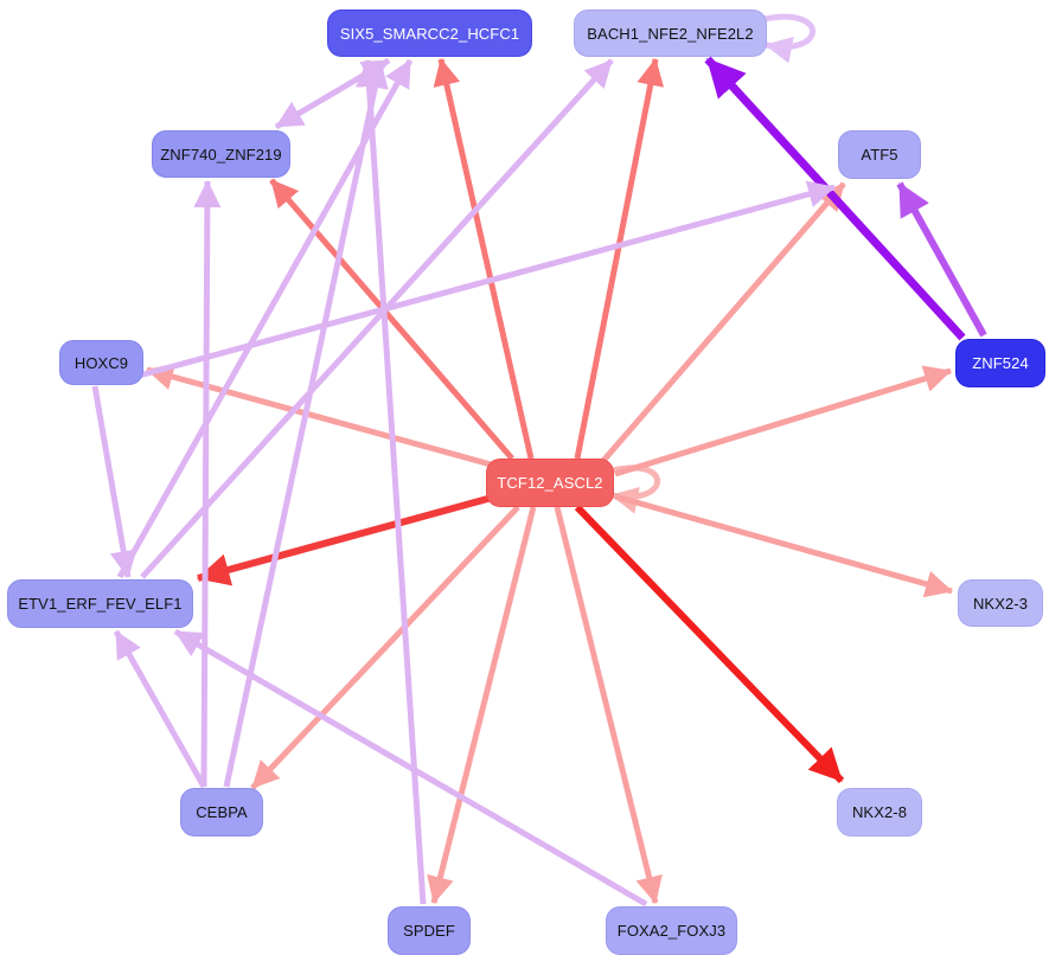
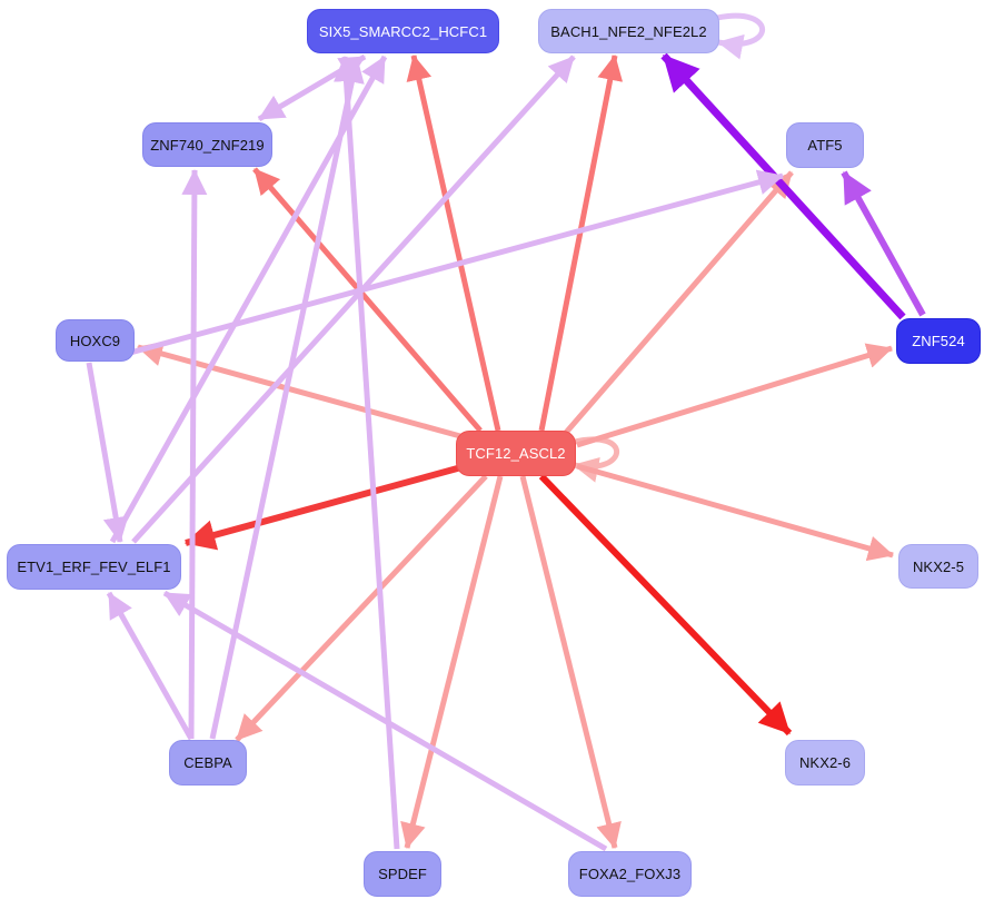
  SIX5_SMARCC2_HCFC1
  BACH1_NFE2_NFE2L2
  ZNF740_ZNF219
  ATF5
  HOXC9
  ZNF524
  TCF12_ASCL2
  ETV1_ERF_FEV_ELF1
- NKX2-3
+ NKX2-5
  CEBPA
- NKX2-8
+ NKX2-6
  SPDEF
  FOXA2_FOXJ3
